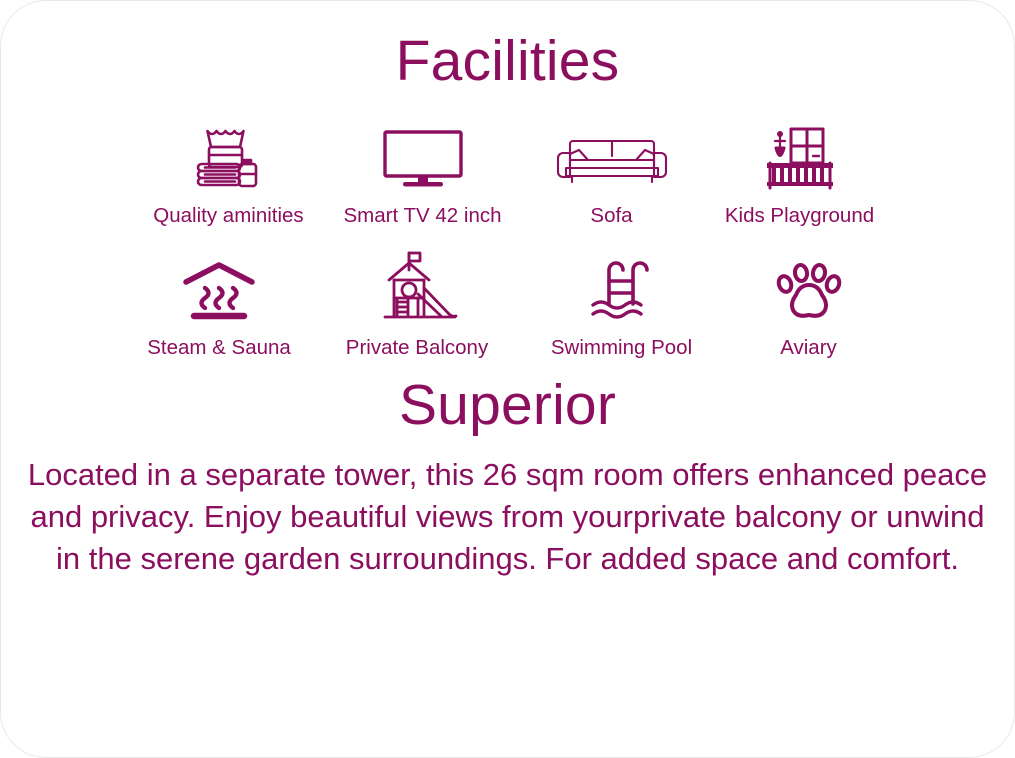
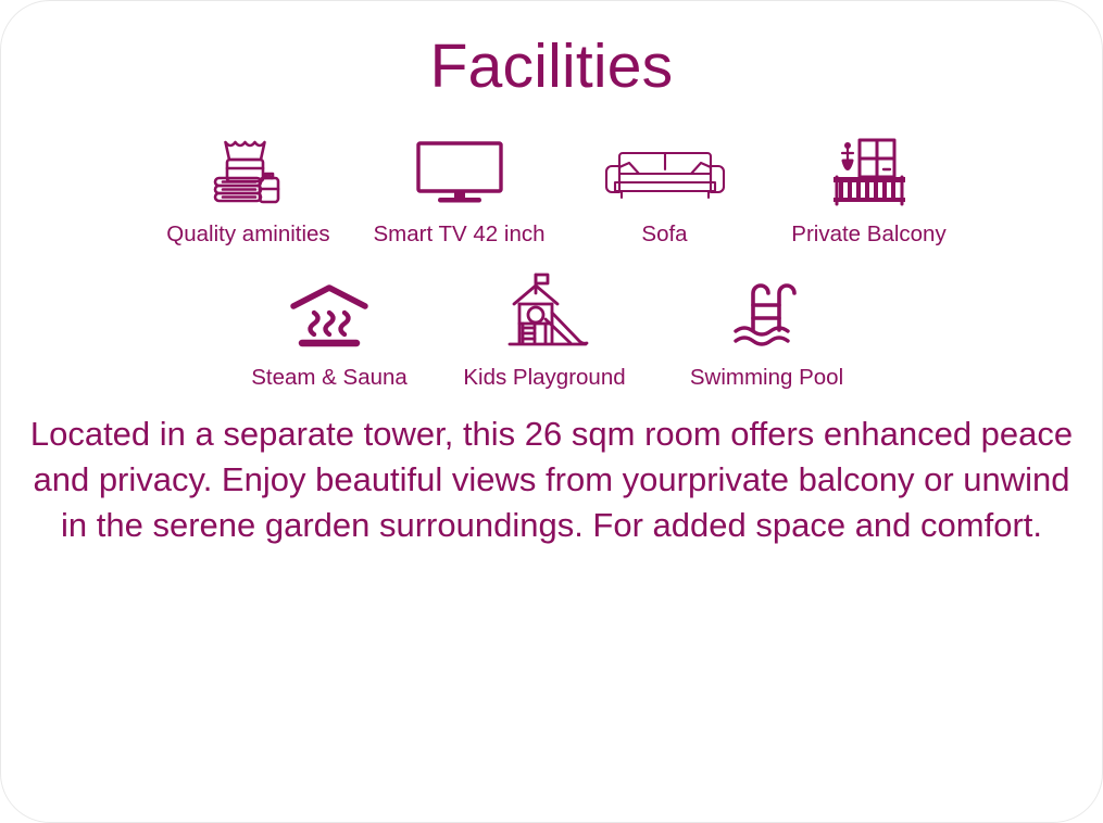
  Facilities
  Quality aminities
  Smart TV 42 inch
  Sofa
- Kids Playground
+ Private Balcony
  Steam & Sauna
- Private Balcony
+ Kids Playground
  Swimming Pool
- Aviary
- Superior
  Located in a separate tower, this 26 sqm room offers enhanced peace and privacy. Enjoy beautiful views from yourprivate balcony or unwind in the serene garden surroundings. For added space and comfort.
